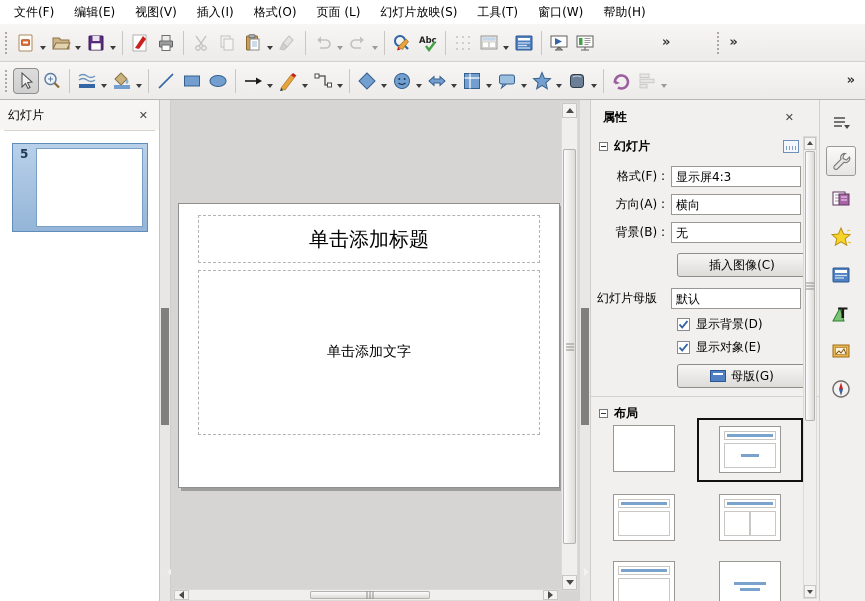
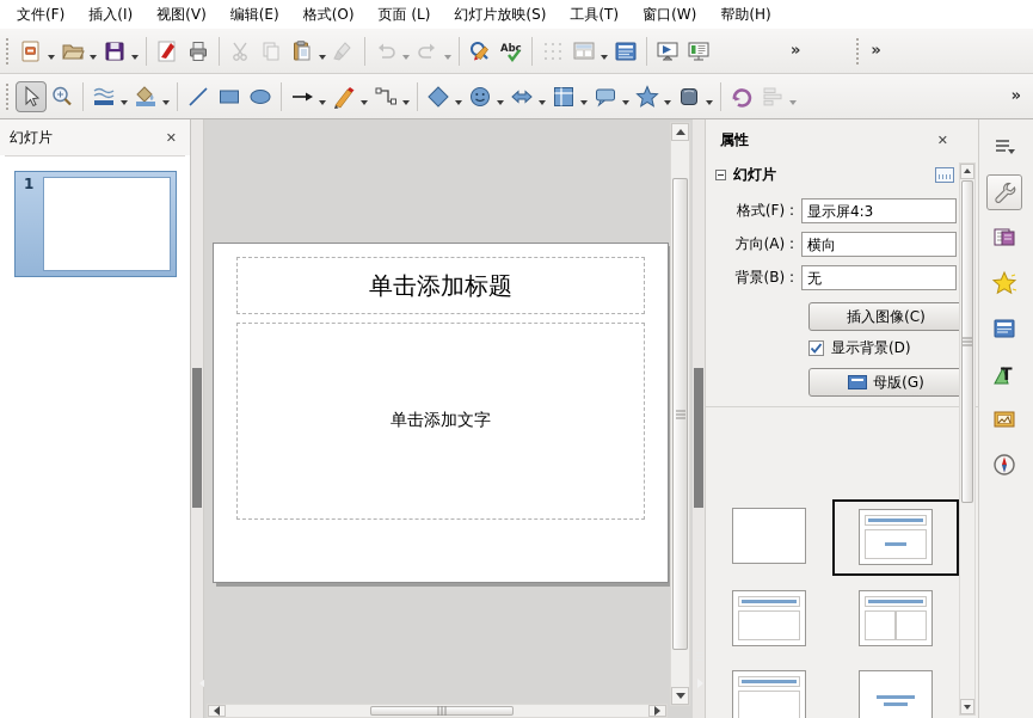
  文件(F)
- 编辑(E)
+ 插入(I)
  视图(V)
- 插入(I)
+ 编辑(E)
  格式(O)
  页面 (L)
  幻灯片放映(S)
  工具(T)
  窗口(W)
  帮助(H)
  Abc
  »
  »
  »
  幻灯片
  ✕
- 5
+ 1
  单击添加标题
  单击添加文字
  属性
  ✕
  幻灯片
  格式(F) :
  显示屏4:3
  方向(A) :
  横向
  背景(B) :
  无
  插入图像(C)
- 幻灯片母版
- 默认
  显示背景(D)
- 显示对象(E)
  母版(G)
- 布局
  T
